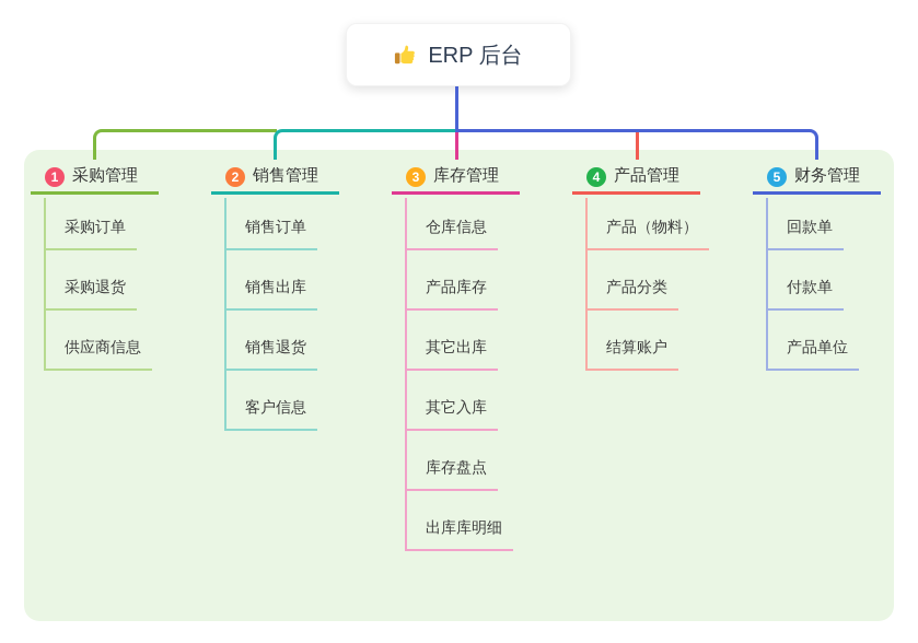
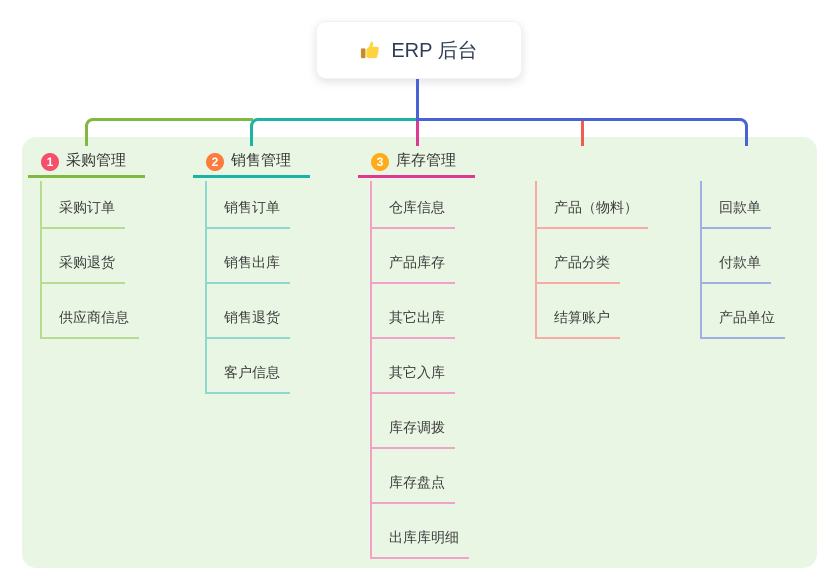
  ERP 后台
  1
  采购管理
  采购订单
  采购退货
  供应商信息
  2
  销售管理
  销售订单
  销售出库
  销售退货
  客户信息
  3
  库存管理
  仓库信息
  产品库存
  其它出库
  其它入库
+ 库存调拨
  库存盘点
  出库库明细
- 4
- 产品管理
  产品（物料）
  产品分类
  结算账户
- 5
- 财务管理
  回款单
  付款单
  产品单位
